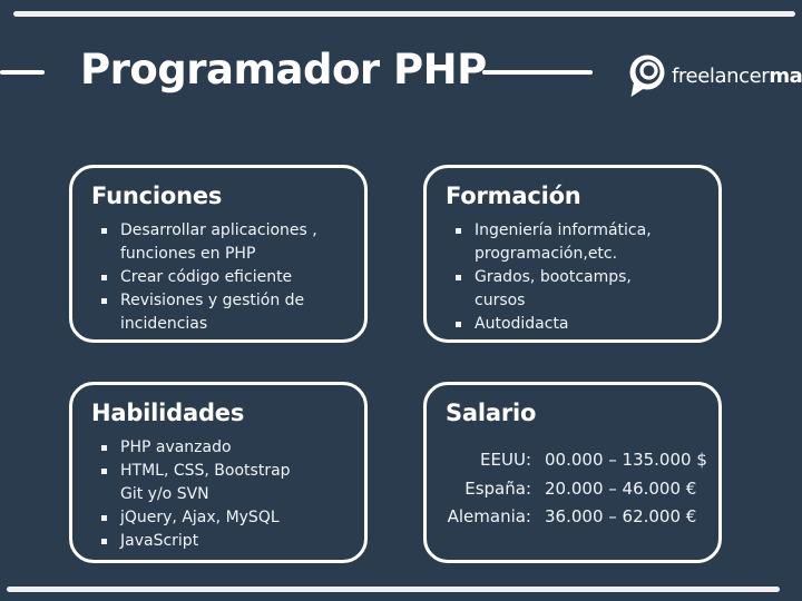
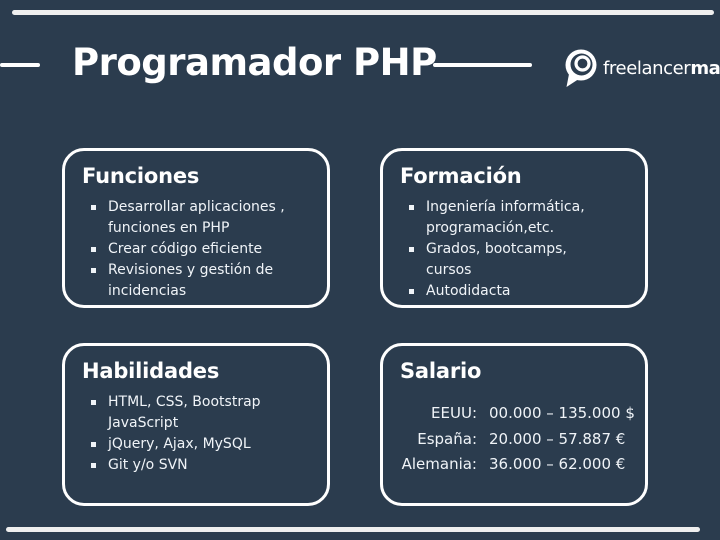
  Programador PHP
  freelancerma
  Funciones
  Desarrollar aplicaciones ,
  funciones en PHP
  Crear código eficiente
  Revisiones y gestión de
  incidencias
  Formación
  Ingeniería informática,
  programación,etc.
  Grados, bootcamps,
  cursos
  Autodidacta
  Habilidades
- PHP avanzado
  HTML, CSS, Bootstrap
- Git y/o SVN
+ JavaScript
  jQuery, Ajax, MySQL
- JavaScript
+ Git y/o SVN
  Salario
  EEUU:
  00.000 – 135.000 $
  España:
- 20.000 – 46.000 €
+ 20.000 – 57.887 €
  Alemania:
  36.000 – 62.000 €
